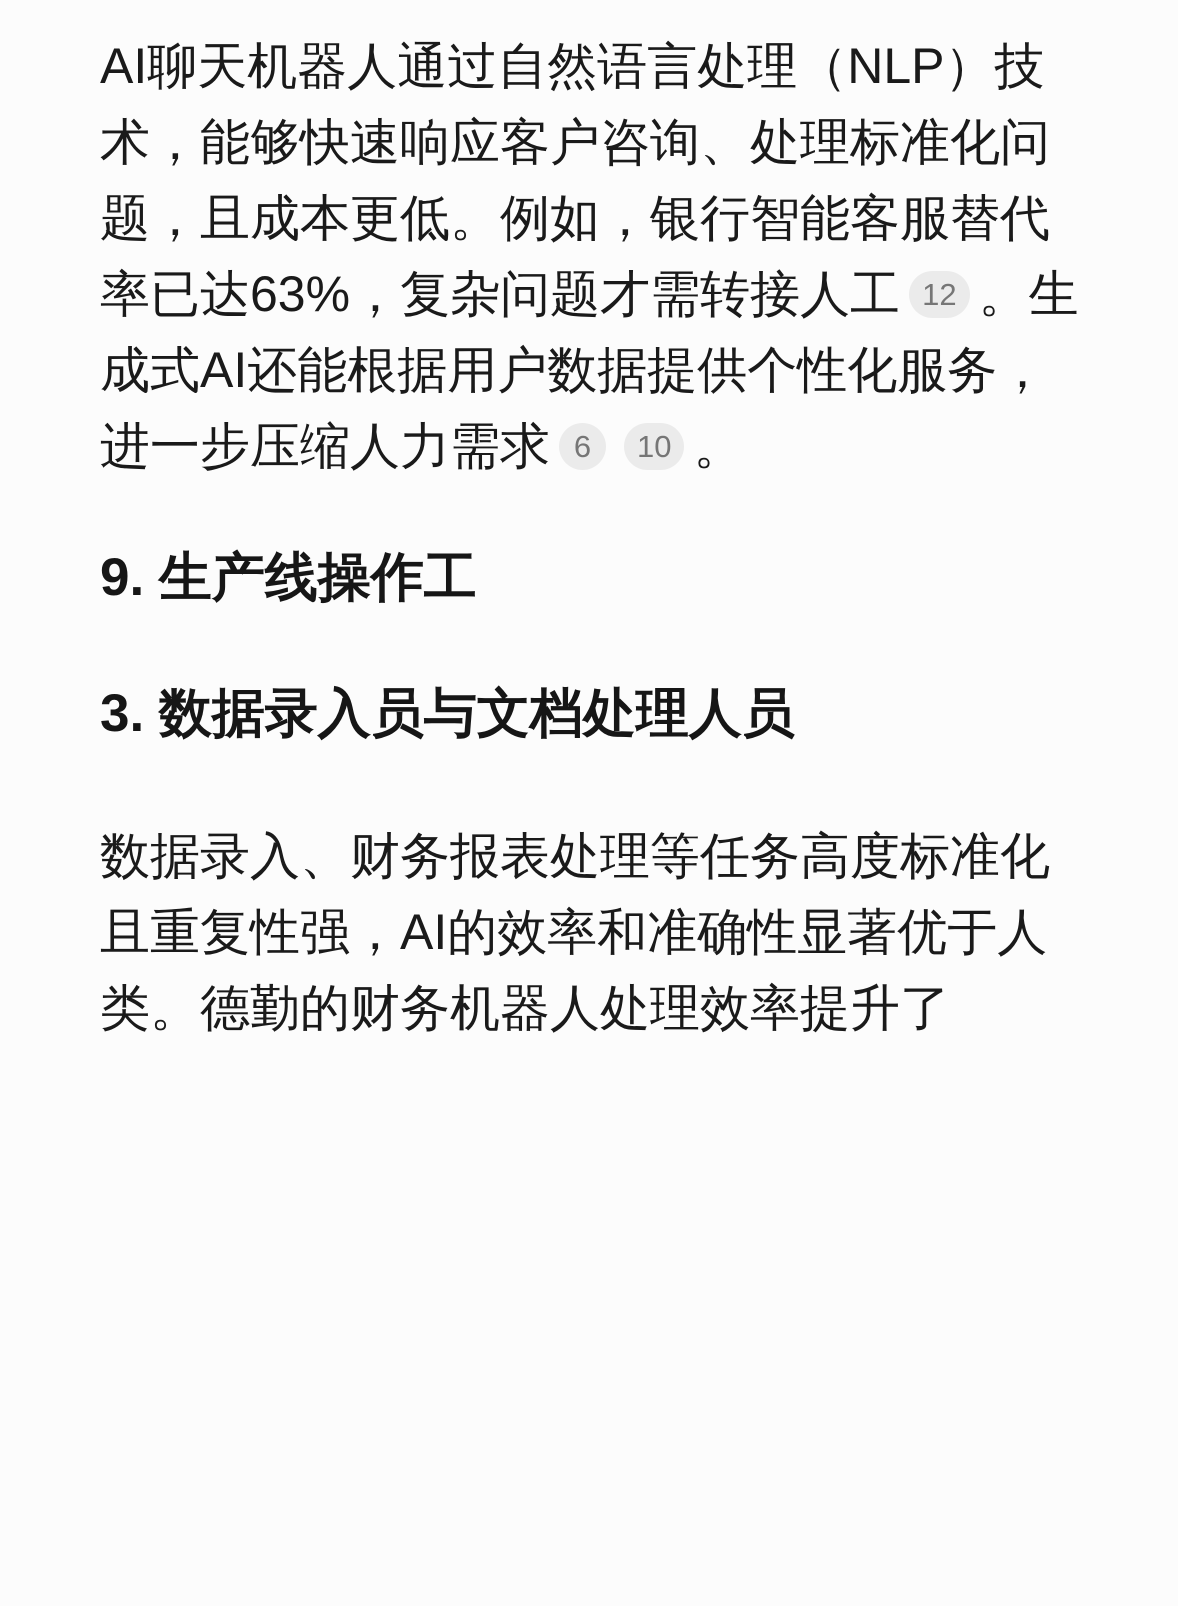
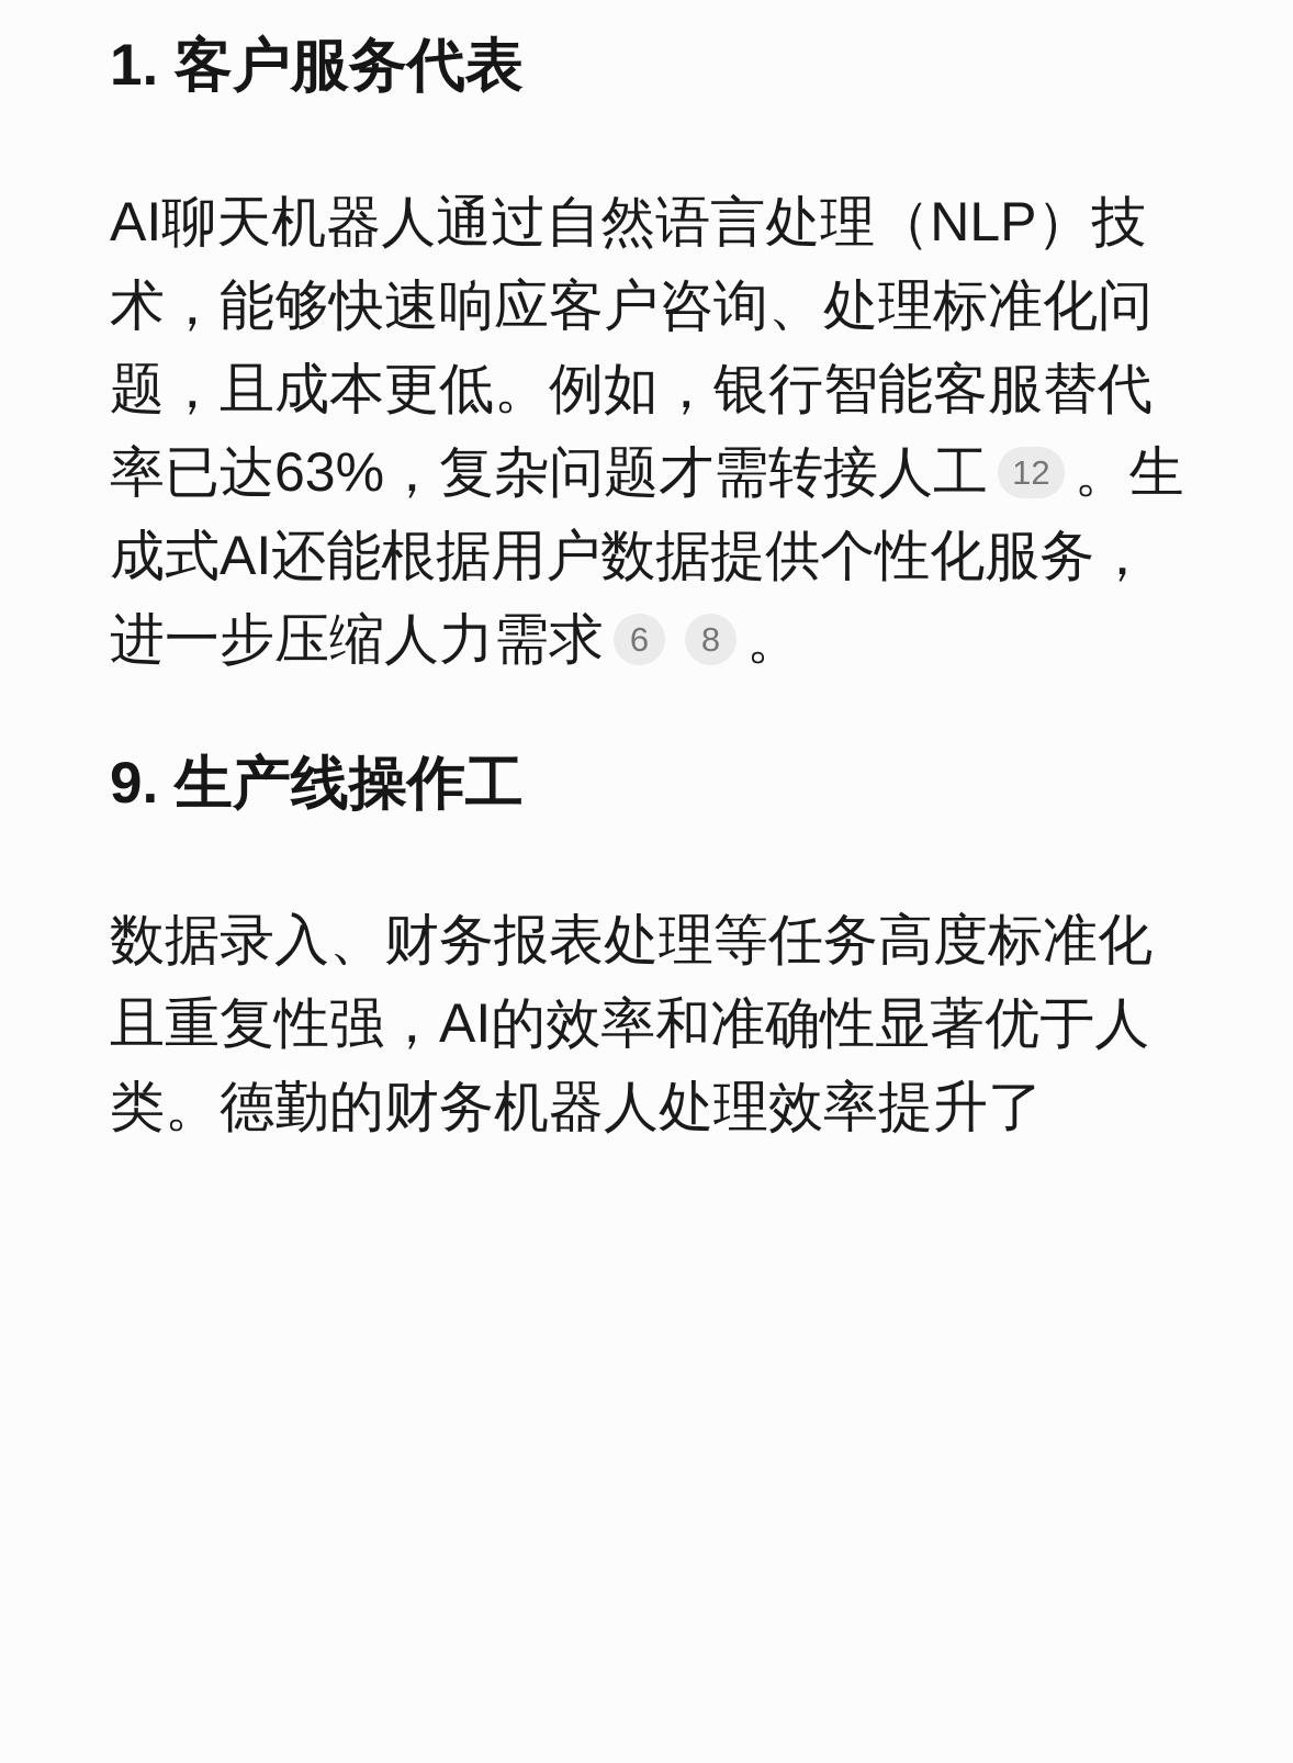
+ 1. 客户服务代表
- AI聊天机器人通过自然语言处理（NLP）技术，能够快速响应客户咨询、处理标准化问题，且成本更低。例如，银行智能客服替代率已达63%，复杂问题才需转接人工 12 。生成式AI还能根据用户数据提供个性化服务，进一步压缩人力需求 6 10 。
+ AI聊天机器人通过自然语言处理（NLP）技术，能够快速响应客户咨询、处理标准化问题，且成本更低。例如，银行智能客服替代率已达63%，复杂问题才需转接人工 12 。生成式AI还能根据用户数据提供个性化服务，进一步压缩人力需求 6 8 。
  9. 生产线操作工
- 3. 数据录入员与文档处理人员
  数据录入、财务报表处理等任务高度标准化且重复性强，AI的效率和准确性显著优于人类。德勤的财务机器人处理效率提升了
